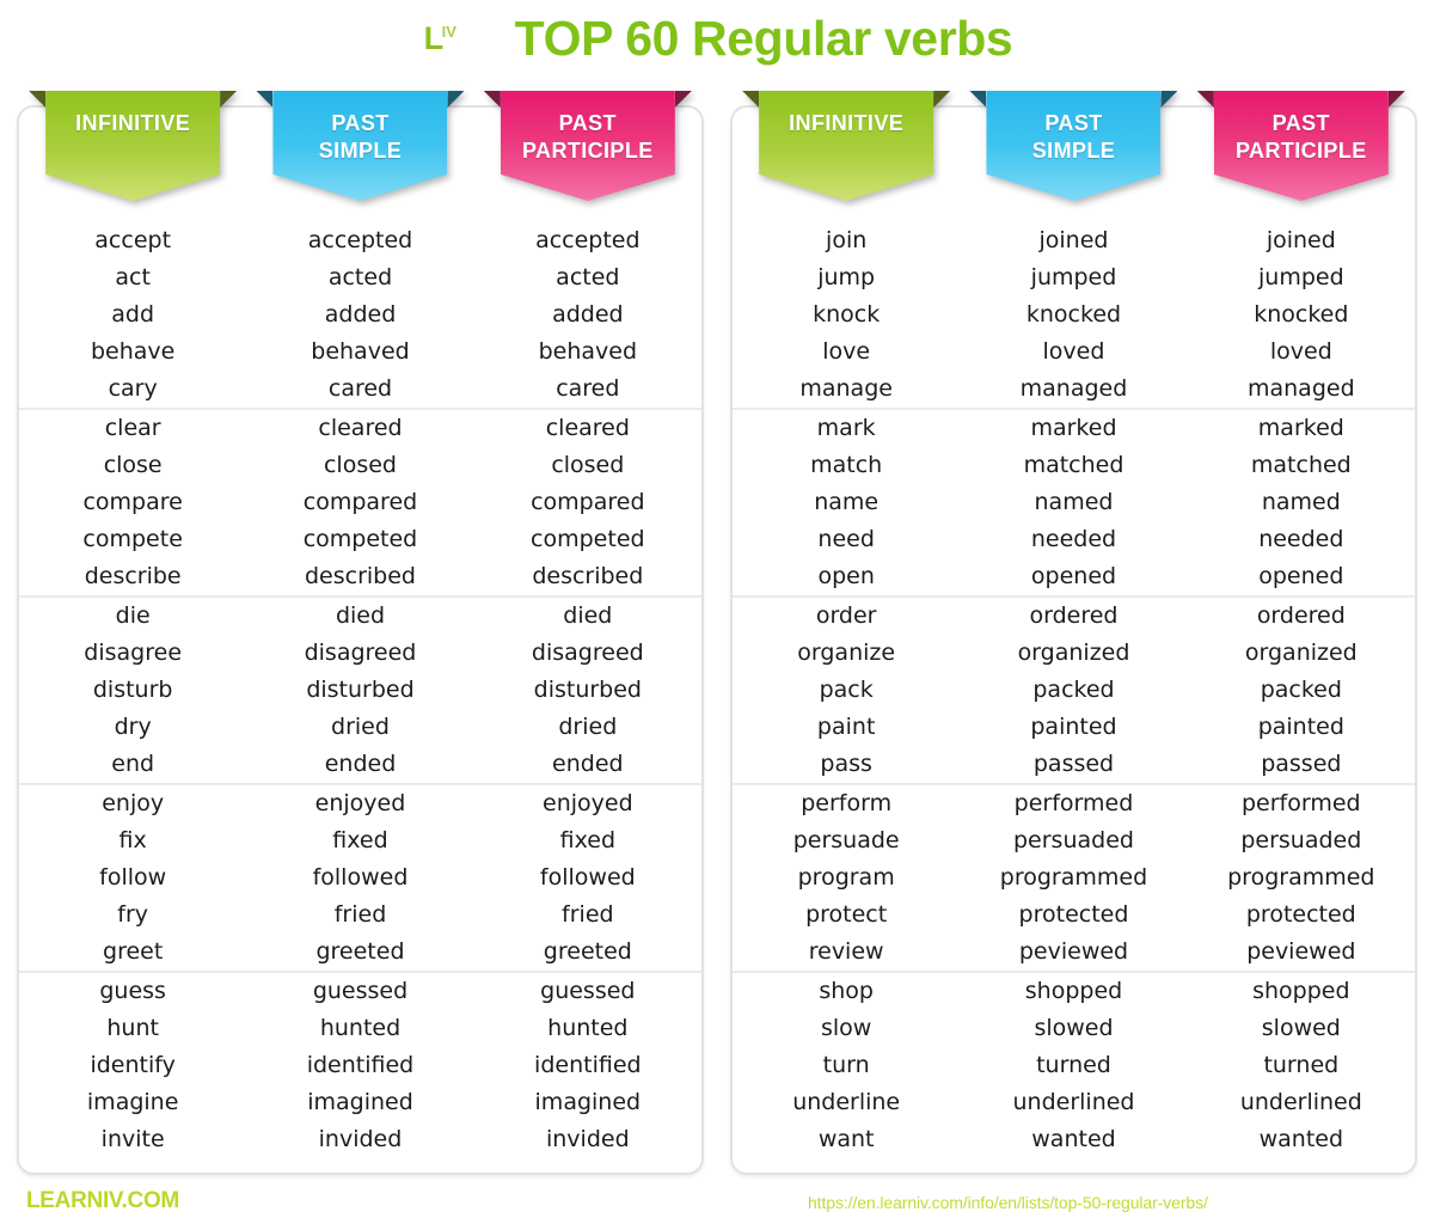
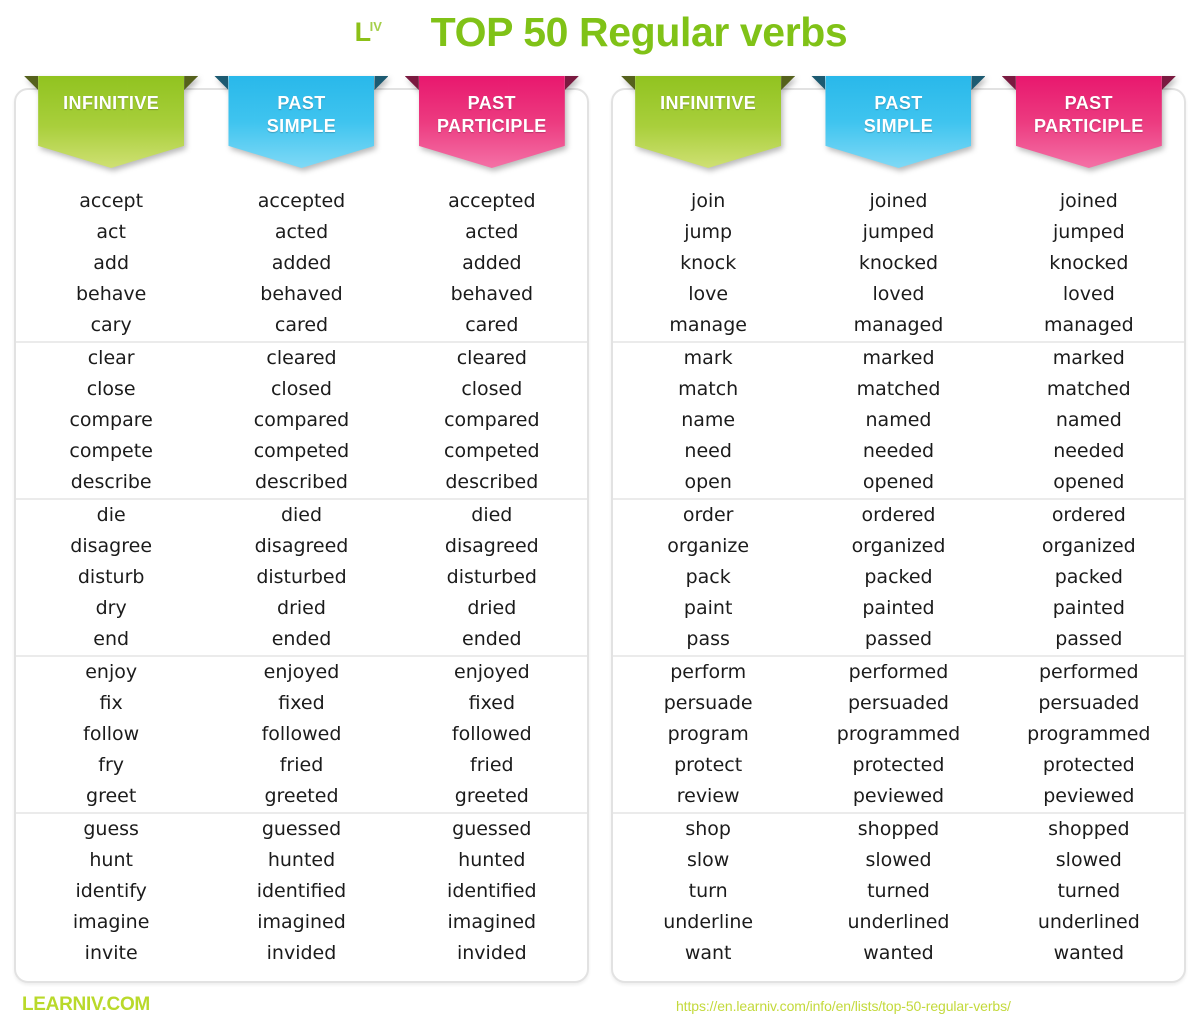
  L
  IV
- TOP 60 Regular verbs
+ TOP 50 Regular verbs
  INFINITIVE
  PAST
  SIMPLE
  PAST
  PARTICIPLE
  accept
  accepted
  accepted
  act
  acted
  acted
  add
  added
  added
  behave
  behaved
  behaved
  cary
  cared
  cared
  clear
  cleared
  cleared
  close
  closed
  closed
  compare
  compared
  compared
  compete
  competed
  competed
  describe
  described
  described
  die
  died
  died
  disagree
  disagreed
  disagreed
  disturb
  disturbed
  disturbed
  dry
  dried
  dried
  end
  ended
  ended
  enjoy
  enjoyed
  enjoyed
  fix
  fixed
  fixed
  follow
  followed
  followed
  fry
  fried
  fried
  greet
  greeted
  greeted
  guess
  guessed
  guessed
  hunt
  hunted
  hunted
  identify
  identified
  identified
  imagine
  imagined
  imagined
  invite
  invided
  invided
  INFINITIVE
  PAST
  SIMPLE
  PAST
  PARTICIPLE
  join
  joined
  joined
  jump
  jumped
  jumped
  knock
  knocked
  knocked
  love
  loved
  loved
  manage
  managed
  managed
  mark
  marked
  marked
  match
  matched
  matched
  name
  named
  named
  need
  needed
  needed
  open
  opened
  opened
  order
  ordered
  ordered
  organize
  organized
  organized
  pack
  packed
  packed
  paint
  painted
  painted
  pass
  passed
  passed
  perform
  performed
  performed
  persuade
  persuaded
  persuaded
  program
  programmed
  programmed
  protect
  protected
  protected
  review
  peviewed
  peviewed
  shop
  shopped
  shopped
  slow
  slowed
  slowed
  turn
  turned
  turned
  underline
  underlined
  underlined
  want
  wanted
  wanted
  LEARNIV.COM
  https://en.learniv.com/info/en/lists/top-50-regular-verbs/
